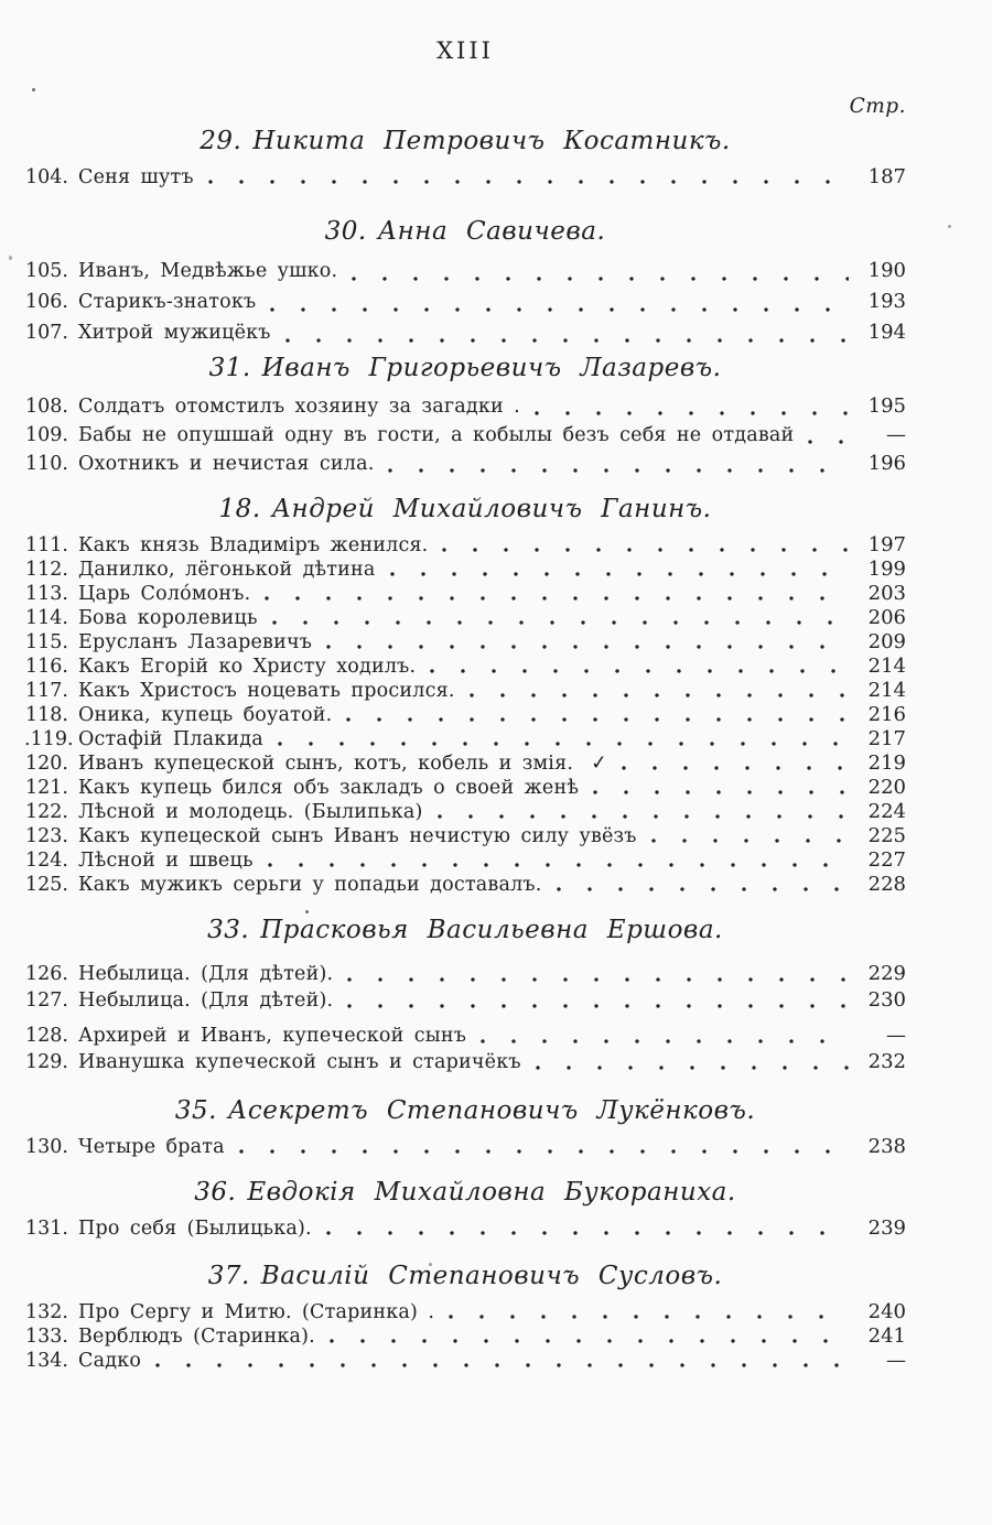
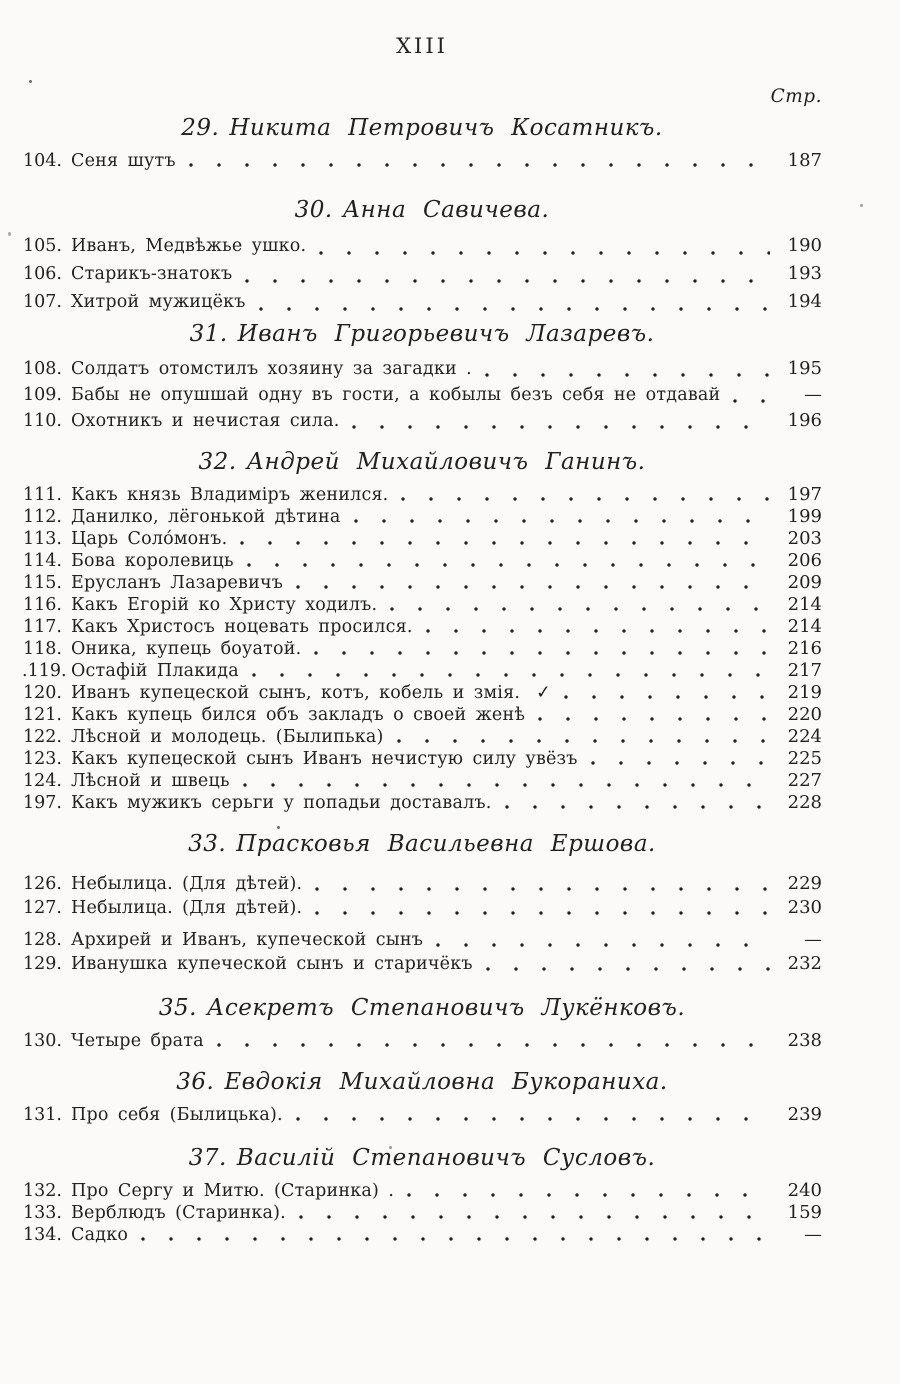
  XIII
  Стр.
  29. Никита Петровичъ Косатникъ.
  104.
  Сеня шутъ
  187
  30. Анна Савичева.
  105.
  Иванъ, Медвѣжье ушко.
  190
  106.
  Старикъ-знатокъ
  193
  107.
  Хитрой мужицёкъ
  194
  31. Иванъ Григорьевичъ Лазаревъ.
  108.
  Солдатъ отомстилъ хозяину за загадки .
  195
  109.
  Бабы не опушшай одну въ гости, а кобылы безъ себя не отдавай
  —
  110.
  Охотникъ и нечистая сила.
  196
- 18. Андрей Михайловичъ Ганинъ.
+ 32. Андрей Михайловичъ Ганинъ.
  111.
  Какъ князь Владимiръ женился.
  197
  112.
  Данилко, лёгонькой дѣтина
  199
  113.
  Царь Соло́монъ.
  203
  114.
  Бова королевиць
  206
  115.
  Ерусланъ Лазаревичъ
  209
  116.
  Какъ Егорiй ко Христу ходилъ.
  214
  117.
  Какъ Христосъ ноцевать просился.
  214
  118.
  Оника, купець боуатой.
  216
  .119.
  Остафiй Плакида
  217
  120.
  Иванъ купецеской сынъ, котъ, кобель и змiя.
  219
  121.
  Какъ купець бился объ закладъ о своей женѣ
  220
  122.
  Лѣсной и молодець. (Былипька)
  224
  123.
  Какъ купецеской сынъ Иванъ нечистую силу увёзъ
  225
  124.
  Лѣсной и швець
  227
- 125.
+ 197.
  Какъ мужикъ серьги у попадьи доставалъ.
  228
  33. Прасковья Васильевна Ершова.
  126.
  Небылица. (Для дѣтей).
  229
  127.
  Небылица. (Для дѣтей).
  230
  128.
  Архирей и Иванъ, купеческой сынъ
  —
  129.
  Иванушка купеческой сынъ и старичёкъ
  232
  35. Асекретъ Степановичъ Лукёнковъ.
  130.
  Четыре брата
  238
  36. Евдокiя Михайловна Букораниха.
  131.
  Про себя (Былицька).
  239
  37. Василiй Степановичъ Сусловъ.
  132.
  Про Сергу и Митю. (Старинка) .
  240
  133.
  Верблюдъ (Старинка).
- 241
+ 159
  134.
  Садко
  —
